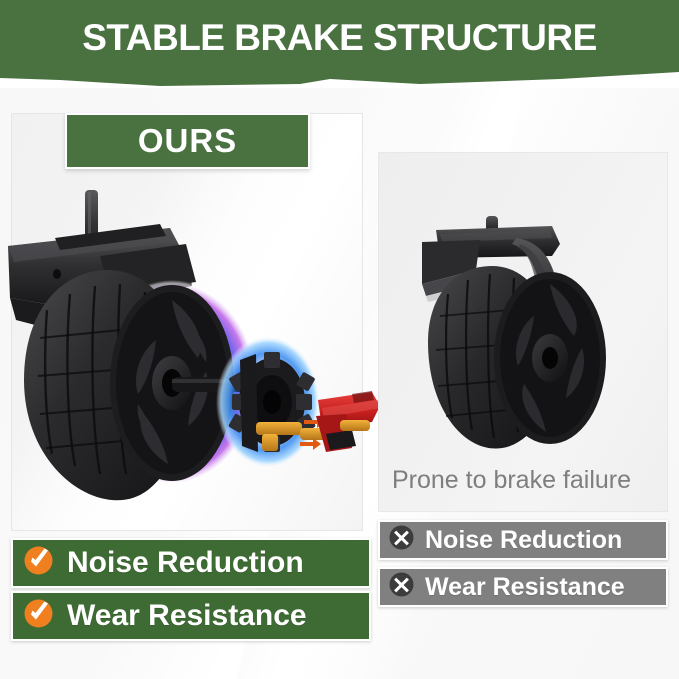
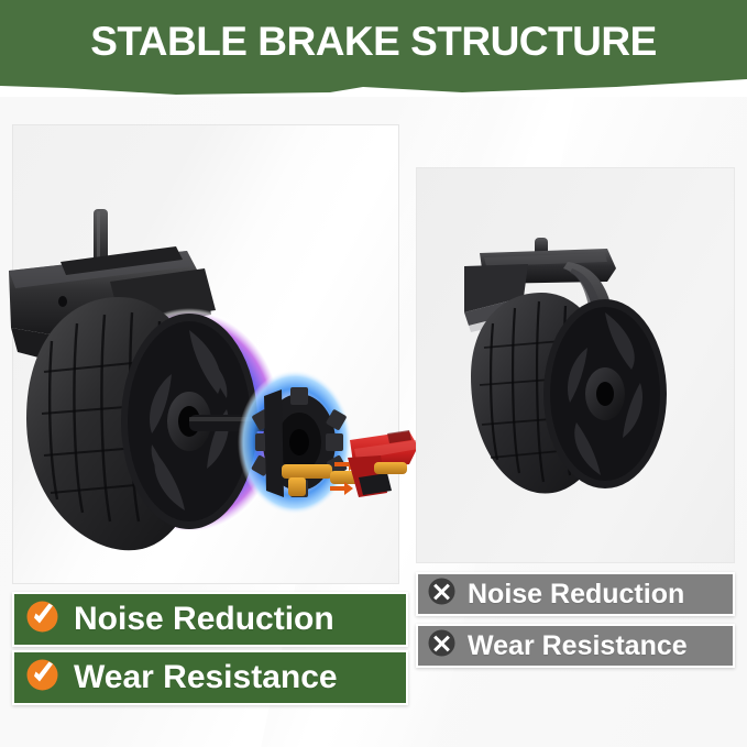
  STABLE BRAKE STRUCTURE
- OURS
- Prone to brake failure
  Noise Reduction
  Wear Resistance
  Noise Reduction
  Wear Resistance
